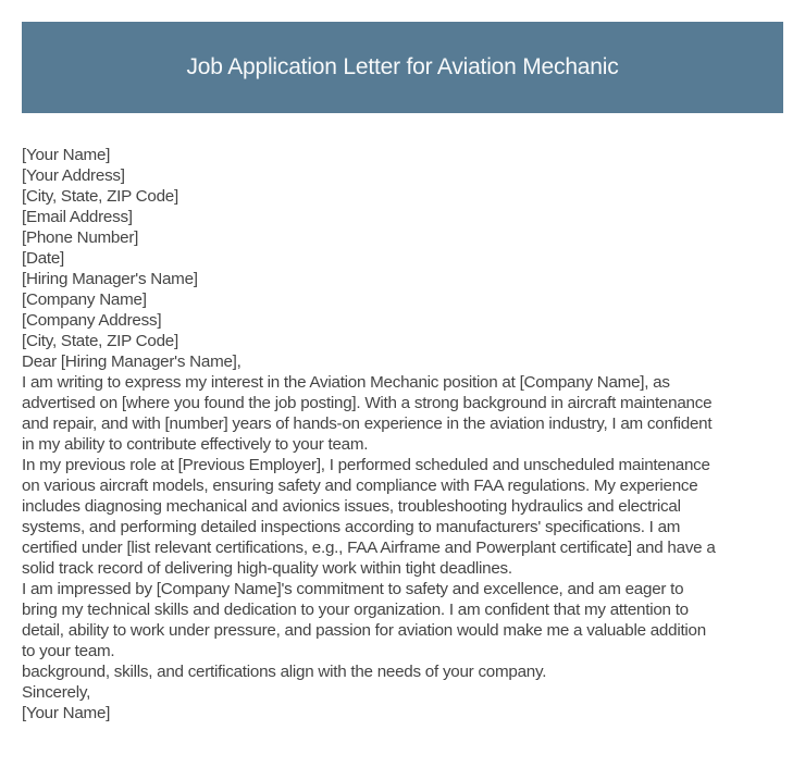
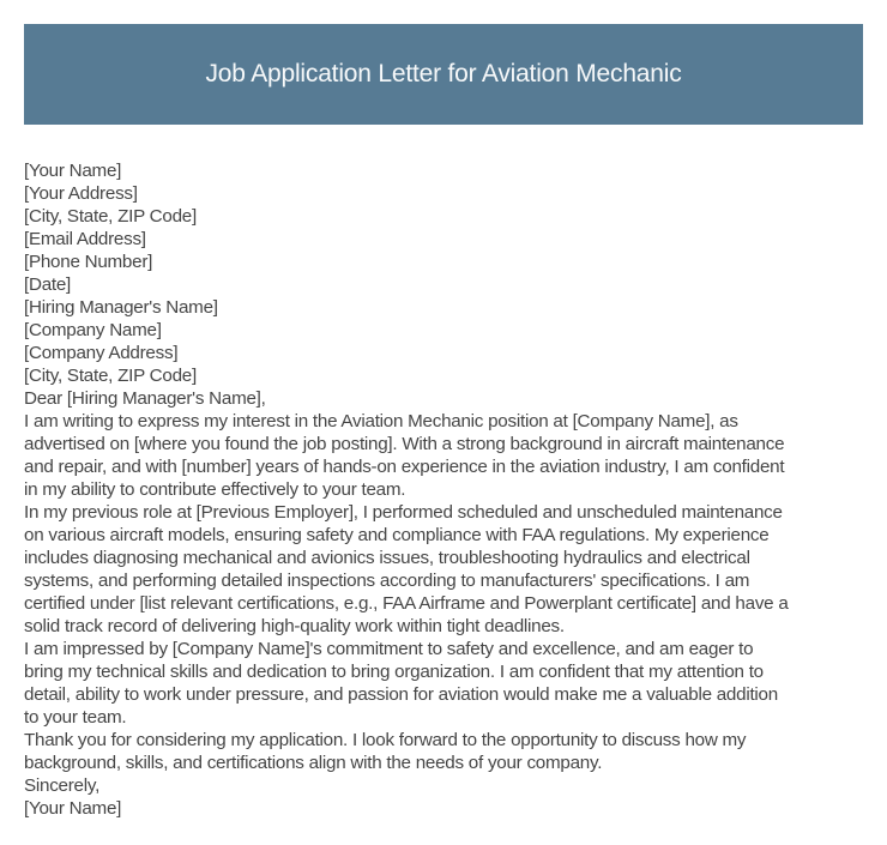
  Job Application Letter for Aviation Mechanic
  [Your Name]
  [Your Address]
  [City, State, ZIP Code]
  [Email Address]
  [Phone Number]
  [Date]
  [Hiring Manager's Name]
  [Company Name]
  [Company Address]
  [City, State, ZIP Code]
  Dear [Hiring Manager's Name],
  I am writing to express my interest in the Aviation Mechanic position at [Company Name], as
  advertised on [where you found the job posting]. With a strong background in aircraft maintenance
  and repair, and with [number] years of hands-on experience in the aviation industry, I am confident
  in my ability to contribute effectively to your team.
  In my previous role at [Previous Employer], I performed scheduled and unscheduled maintenance
  on various aircraft models, ensuring safety and compliance with FAA regulations. My experience
  includes diagnosing mechanical and avionics issues, troubleshooting hydraulics and electrical
  systems, and performing detailed inspections according to manufacturers' specifications. I am
  certified under [list relevant certifications, e.g., FAA Airframe and Powerplant certificate] and have a
  solid track record of delivering high-quality work within tight deadlines.
  I am impressed by [Company Name]'s commitment to safety and excellence, and am eager to
- bring my technical skills and dedication to your organization. I am confident that my attention to
+ bring my technical skills and dedication to bring organization. I am confident that my attention to
  detail, ability to work under pressure, and passion for aviation would make me a valuable addition
  to your team.
+ Thank you for considering my application. I look forward to the opportunity to discuss how my
  background, skills, and certifications align with the needs of your company.
  Sincerely,
  [Your Name]
